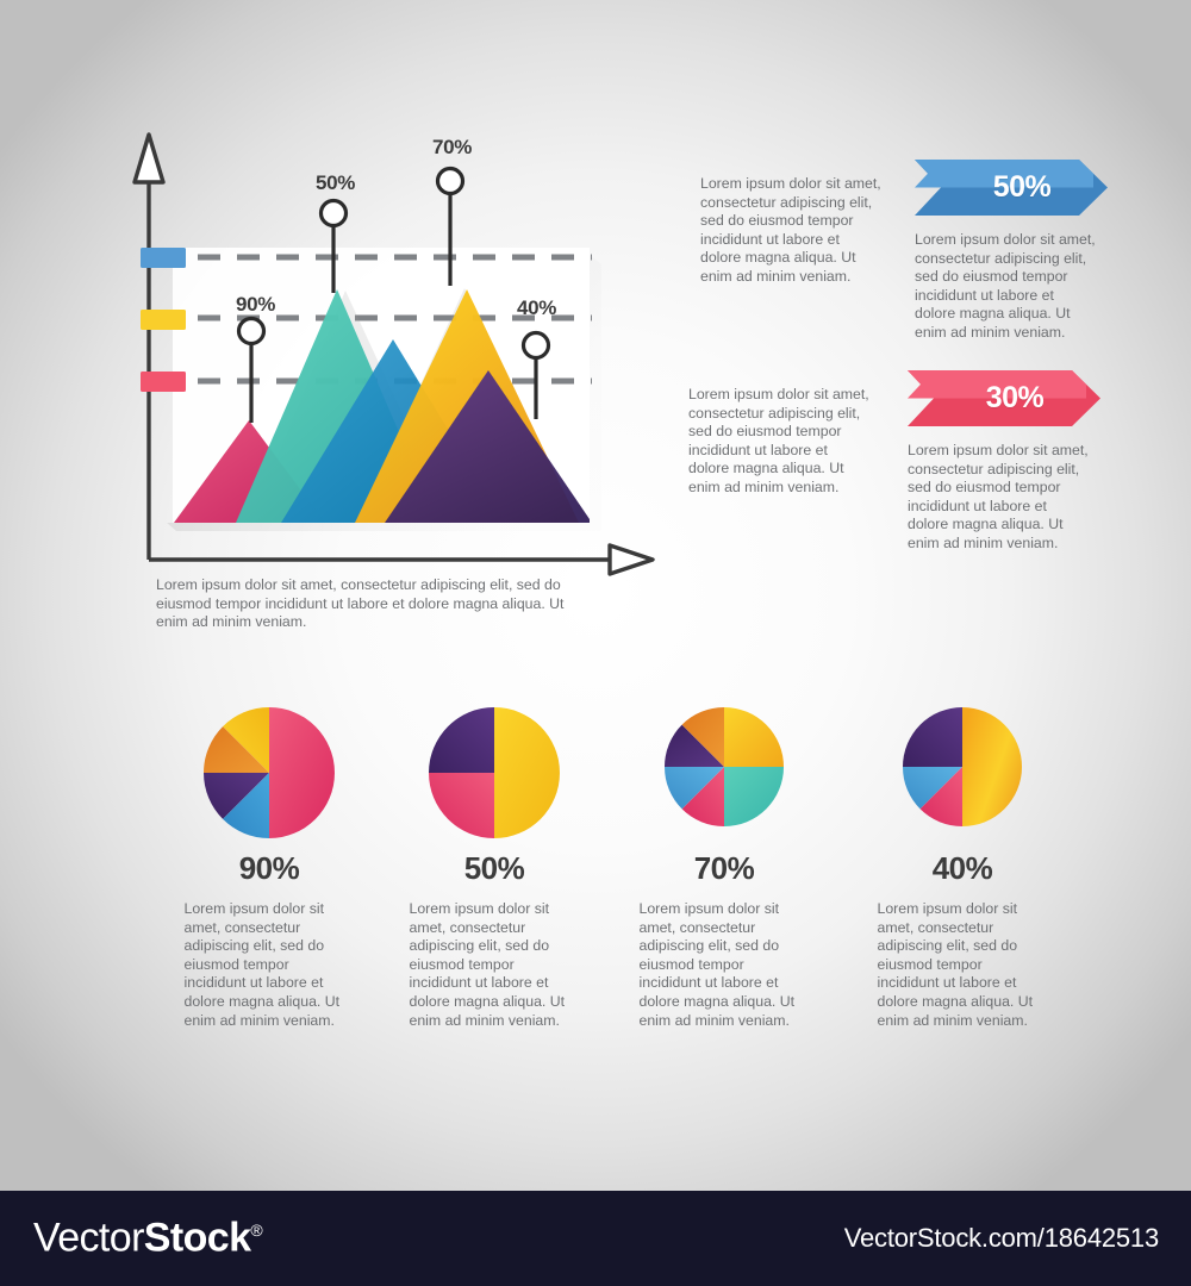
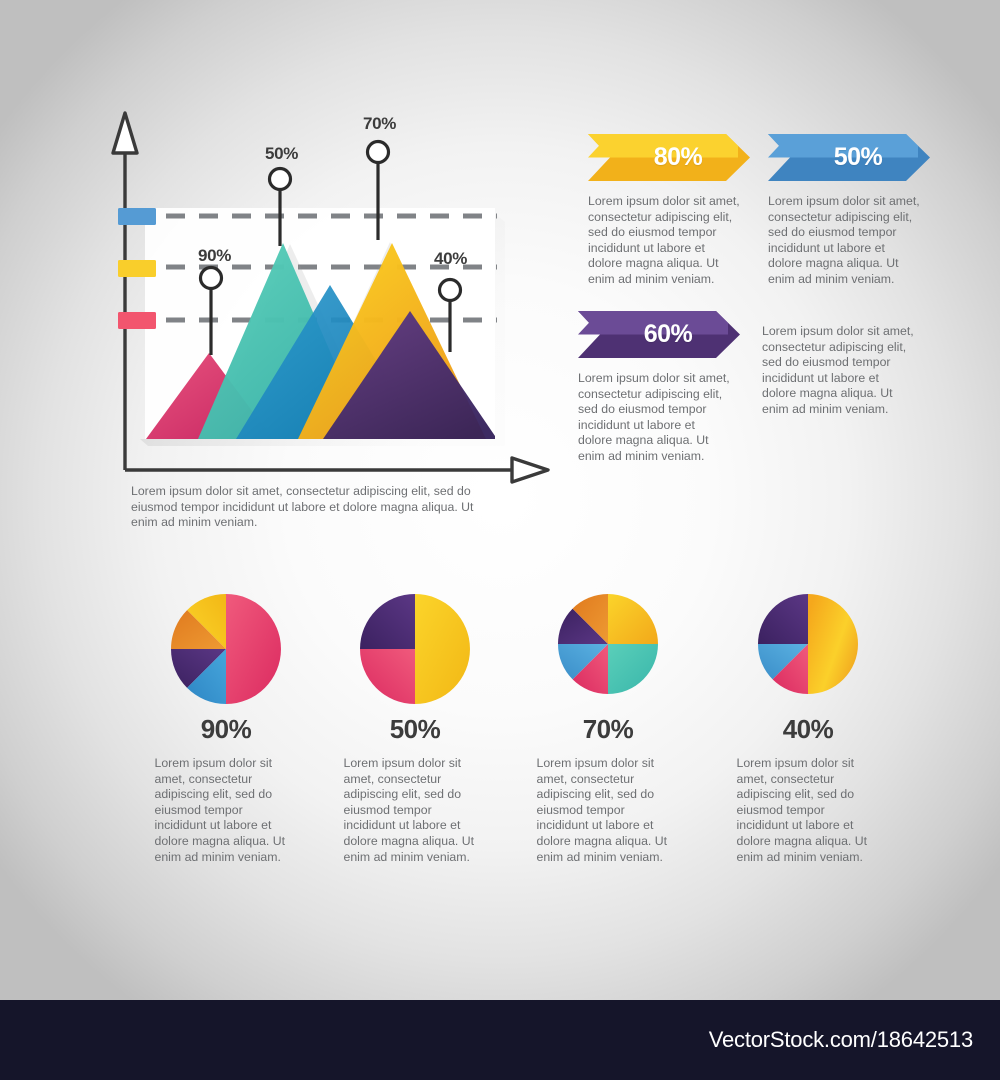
  90%
  50%
  70%
  40%
  Lorem ipsum dolor sit amet, consectetur adipiscing elit, sed do eiusmod tempor incididunt ut labore et dolore magna aliqua. Ut enim ad minim veniam.
+ 80%
  Lorem ipsum dolor sit amet, consectetur adipiscing elit, sed do eiusmod tempor incididunt ut labore et dolore magna aliqua. Ut enim ad minim veniam.
  50%
  Lorem ipsum dolor sit amet, consectetur adipiscing elit, sed do eiusmod tempor incididunt ut labore et dolore magna aliqua. Ut enim ad minim veniam.
+ 60%
  Lorem ipsum dolor sit amet, consectetur adipiscing elit, sed do eiusmod tempor incididunt ut labore et dolore magna aliqua. Ut enim ad minim veniam.
- 30%
  Lorem ipsum dolor sit amet, consectetur adipiscing elit, sed do eiusmod tempor incididunt ut labore et dolore magna aliqua. Ut enim ad minim veniam.
  90%
  Lorem ipsum dolor sit amet, consectetur adipiscing elit, sed do eiusmod tempor incididunt ut labore et dolore magna aliqua. Ut enim ad minim veniam.
  50%
  Lorem ipsum dolor sit amet, consectetur adipiscing elit, sed do eiusmod tempor incididunt ut labore et dolore magna aliqua. Ut enim ad minim veniam.
  70%
  Lorem ipsum dolor sit amet, consectetur adipiscing elit, sed do eiusmod tempor incididunt ut labore et dolore magna aliqua. Ut enim ad minim veniam.
  40%
  Lorem ipsum dolor sit amet, consectetur adipiscing elit, sed do eiusmod tempor incididunt ut labore et dolore magna aliqua. Ut enim ad minim veniam.
- VectorStock®
  VectorStock.com/18642513
